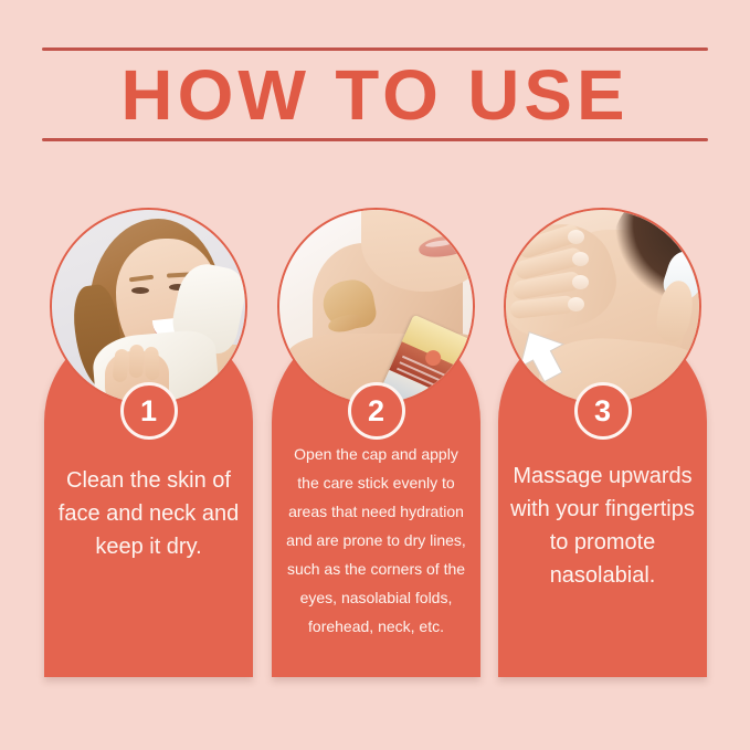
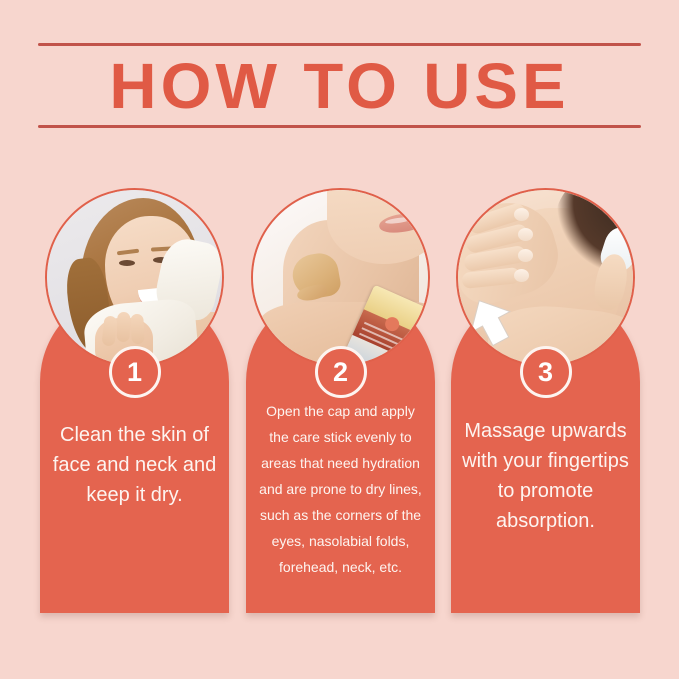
  HOW TO USE
  1
  Clean the skin of face and neck and keep it dry.
  2
  Open the cap and apply the care stick evenly to areas that need hydration and are prone to dry lines, such as the corners of the eyes, nasolabial folds, forehead, neck, etc.
  3
- Massage upwards with your fingertips to promote nasolabial.
+ Massage upwards with your fingertips to promote absorption.
